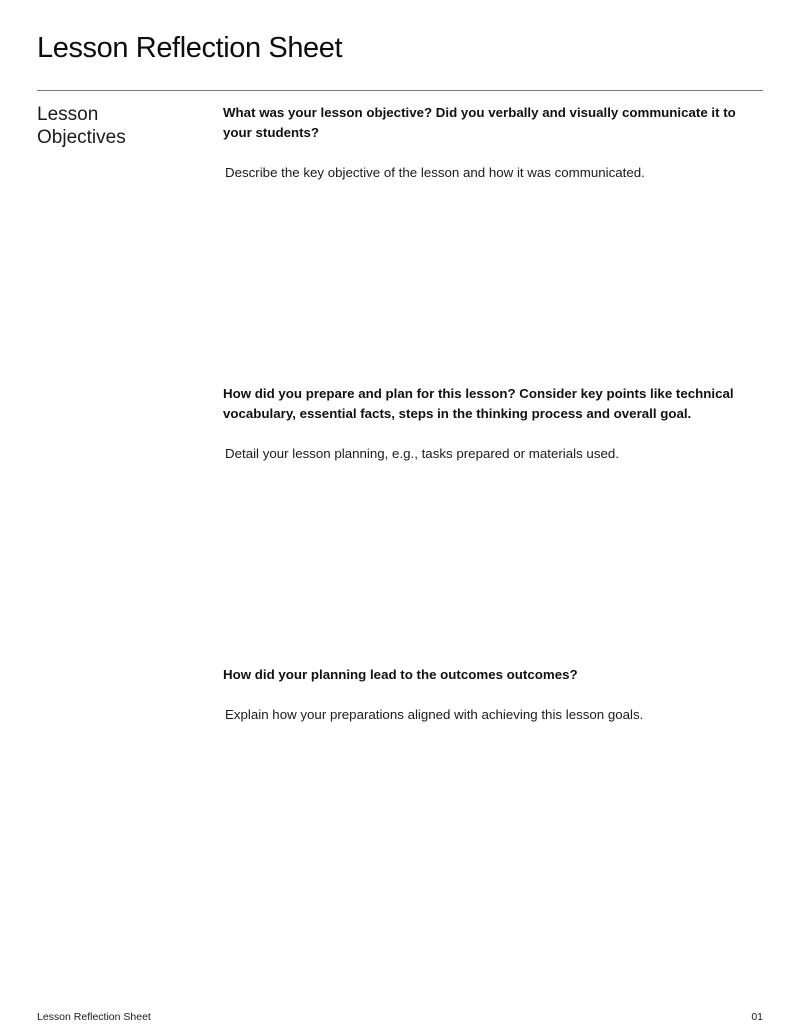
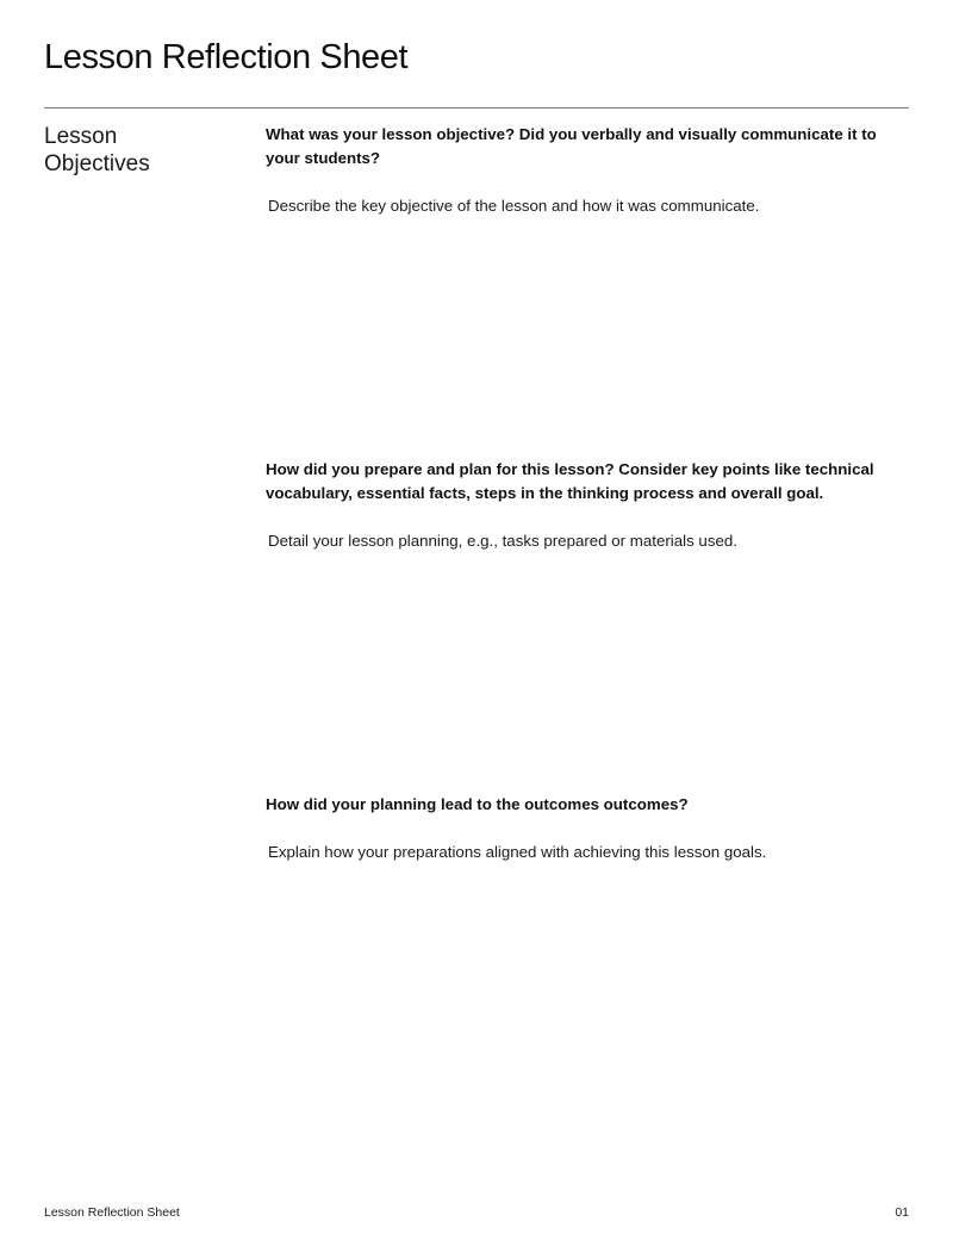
  Lesson Reflection Sheet
  Lesson Objectives
  What was your lesson objective? Did you verbally and visually communicate it to your students?
- Describe the key objective of the lesson and how it was communicated.
+ Describe the key objective of the lesson and how it was communicate.
  How did you prepare and plan for this lesson? Consider key points like technical vocabulary, essential facts, steps in the thinking process and overall goal.
  Detail your lesson planning, e.g., tasks prepared or materials used.
  How did your planning lead to the outcomes outcomes?
  Explain how your preparations aligned with achieving this lesson goals.
  Lesson Reflection Sheet
  01
